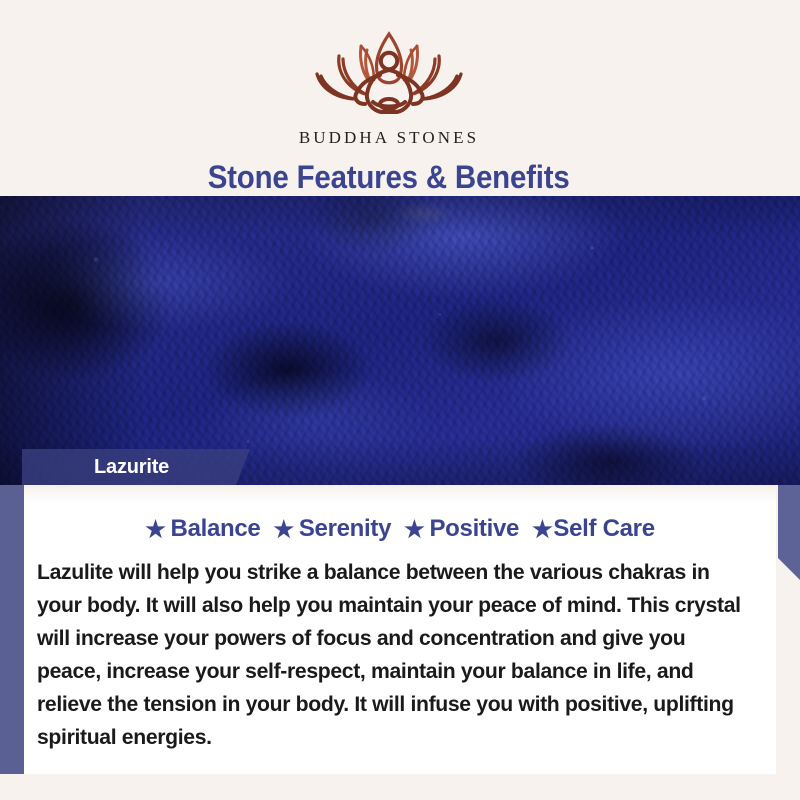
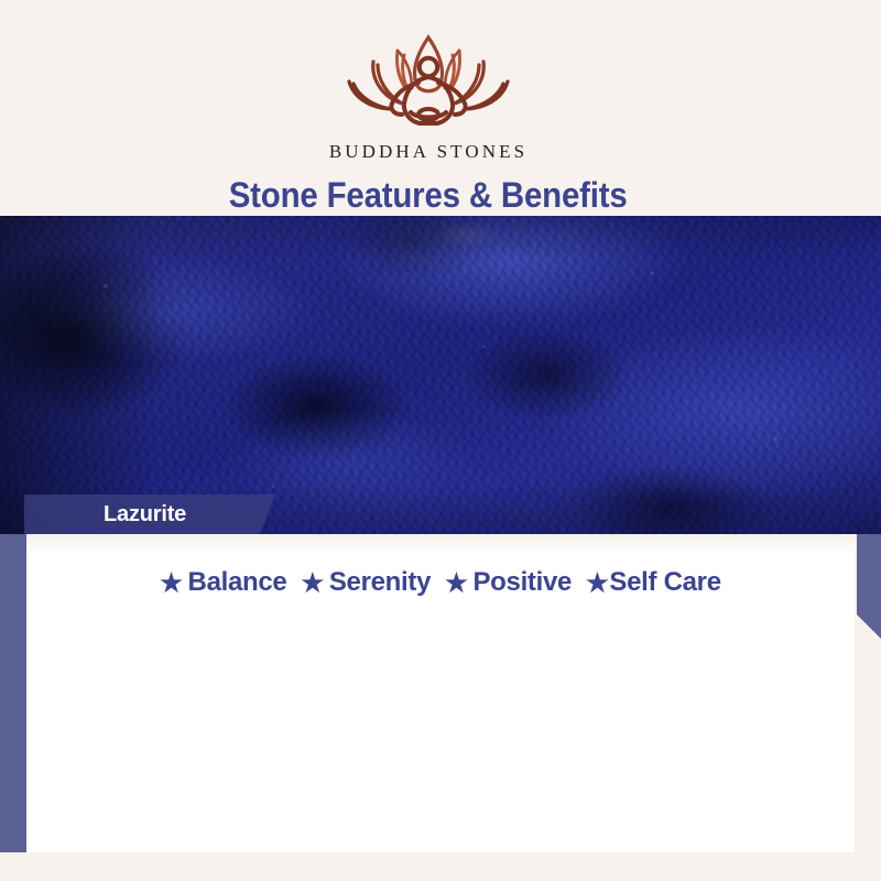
  Lazurite
  BUDDHA STONES
  Stone Features & Benefits
  ★
  Balance
  ★
  Serenity
  ★
  Positive
  ★
  Self Care
- Lazulite will help you strike a balance between the various chakras in your body. It will also help you maintain your peace of mind. This crystal will increase your powers of focus and concentration and give you peace, increase your self-respect, maintain your balance in life, and relieve the tension in your body. It will infuse you with positive, uplifting spiritual energies.
